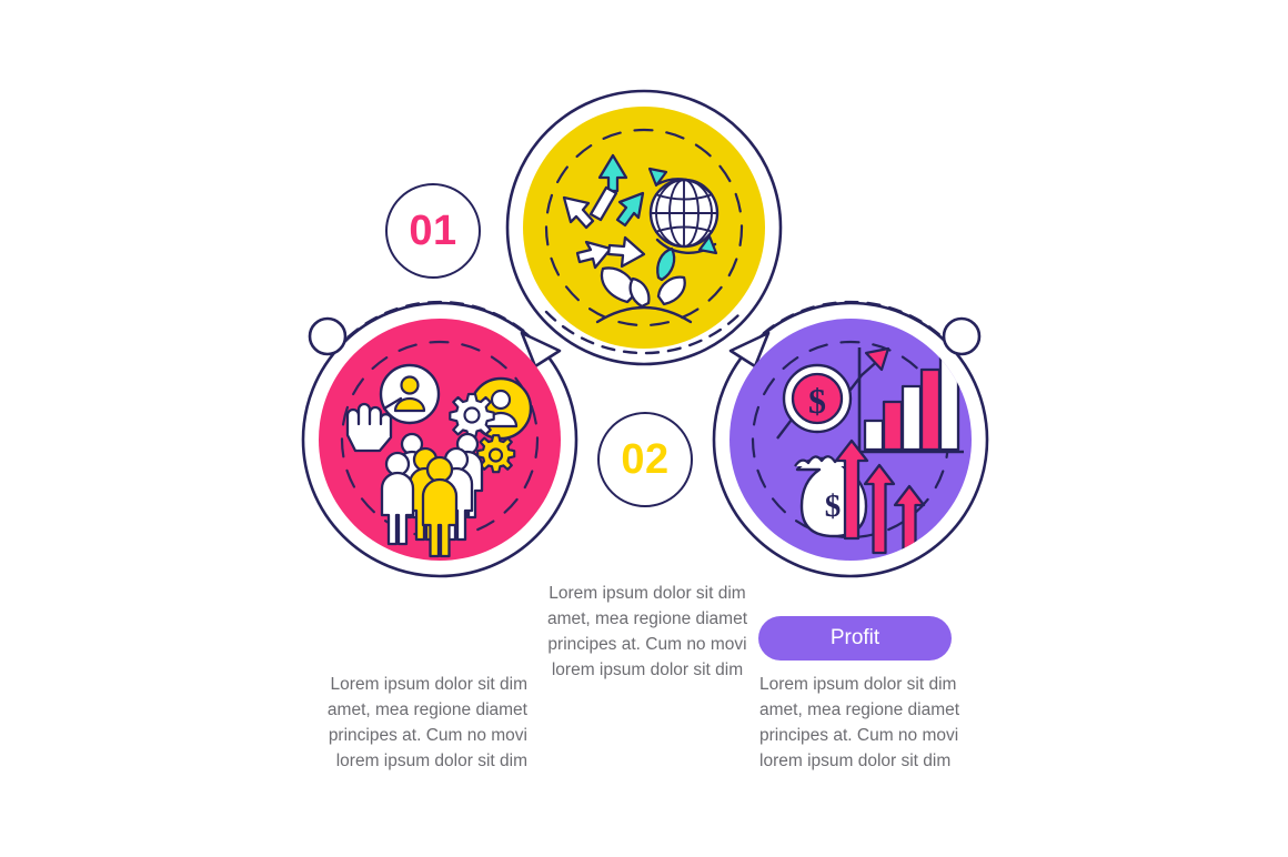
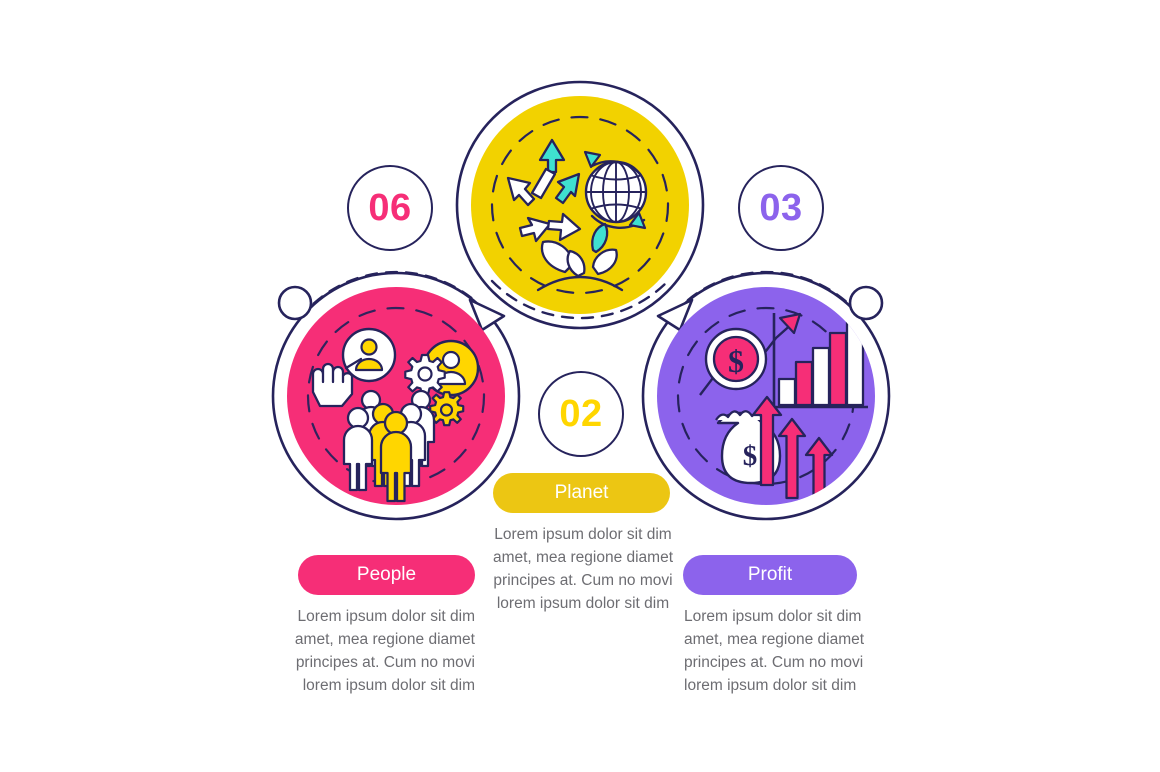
  $
  $
- 01
+ 06
  02
+ 03
+ People
+ Planet
  Profit
  Lorem ipsum dolor sit dim amet, mea regione diamet principes at. Cum no movi lorem ipsum dolor sit dim
  Lorem ipsum dolor sit dim amet, mea regione diamet principes at. Cum no movi lorem ipsum dolor sit dim
  Lorem ipsum dolor sit dim amet, mea regione diamet principes at. Cum no movi lorem ipsum dolor sit dim
